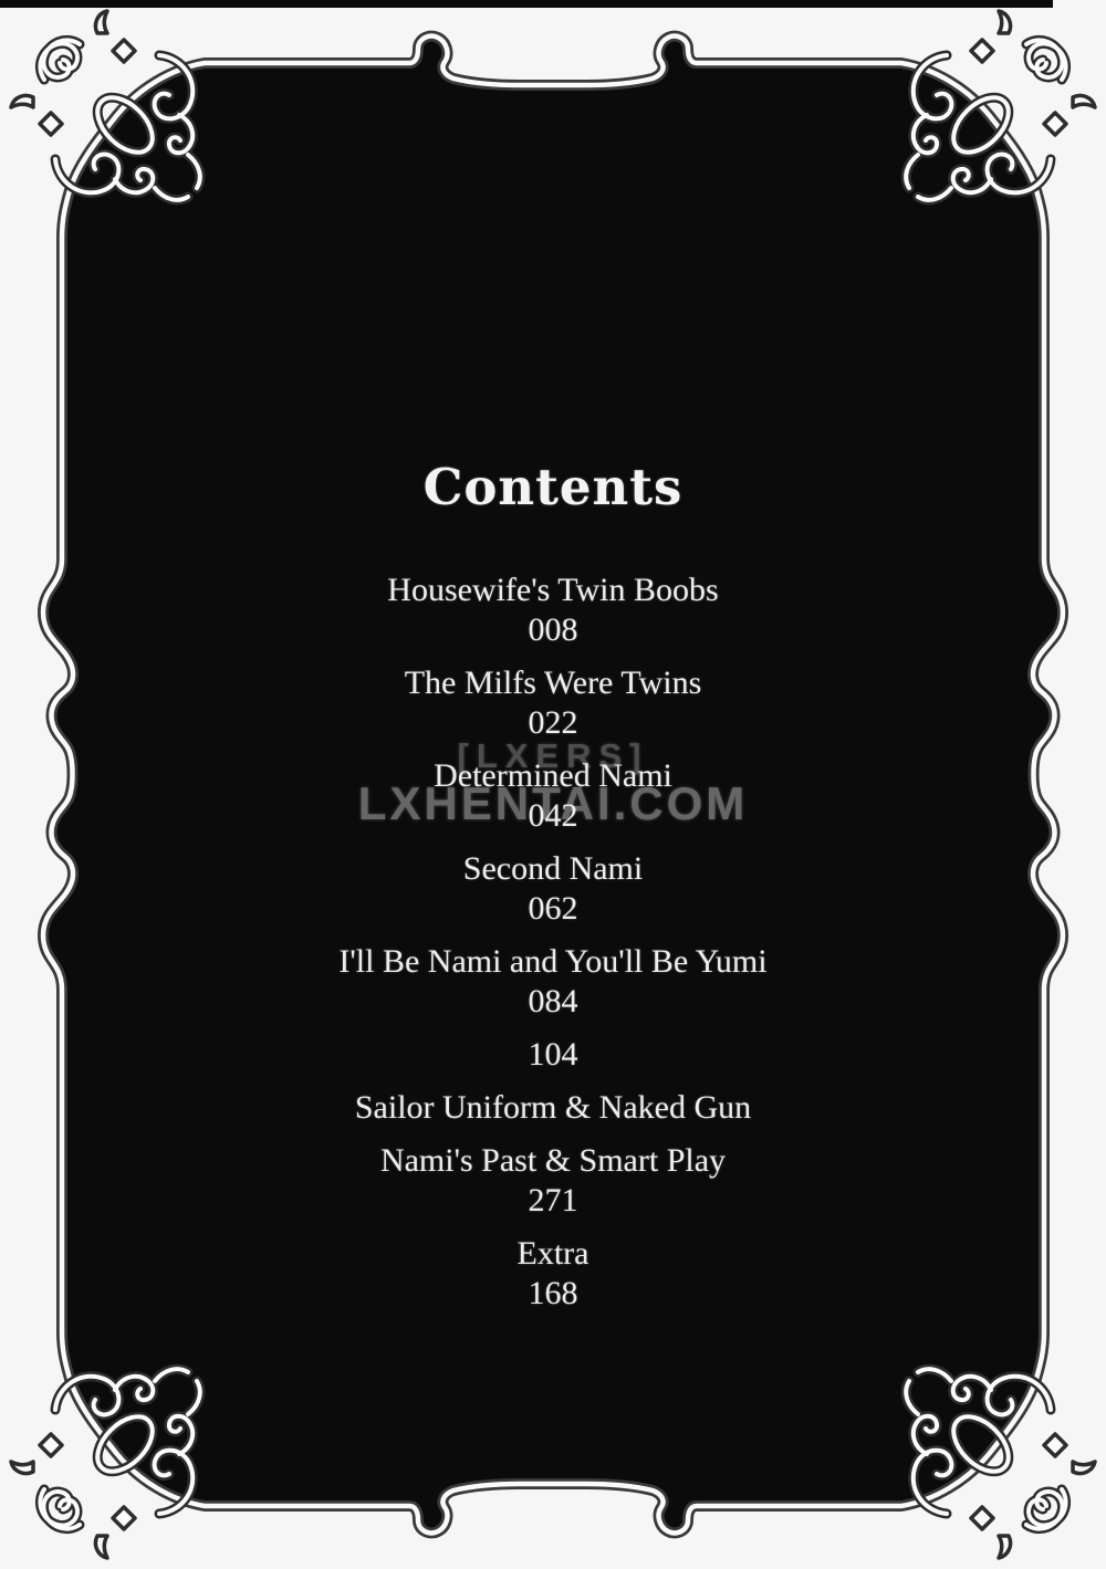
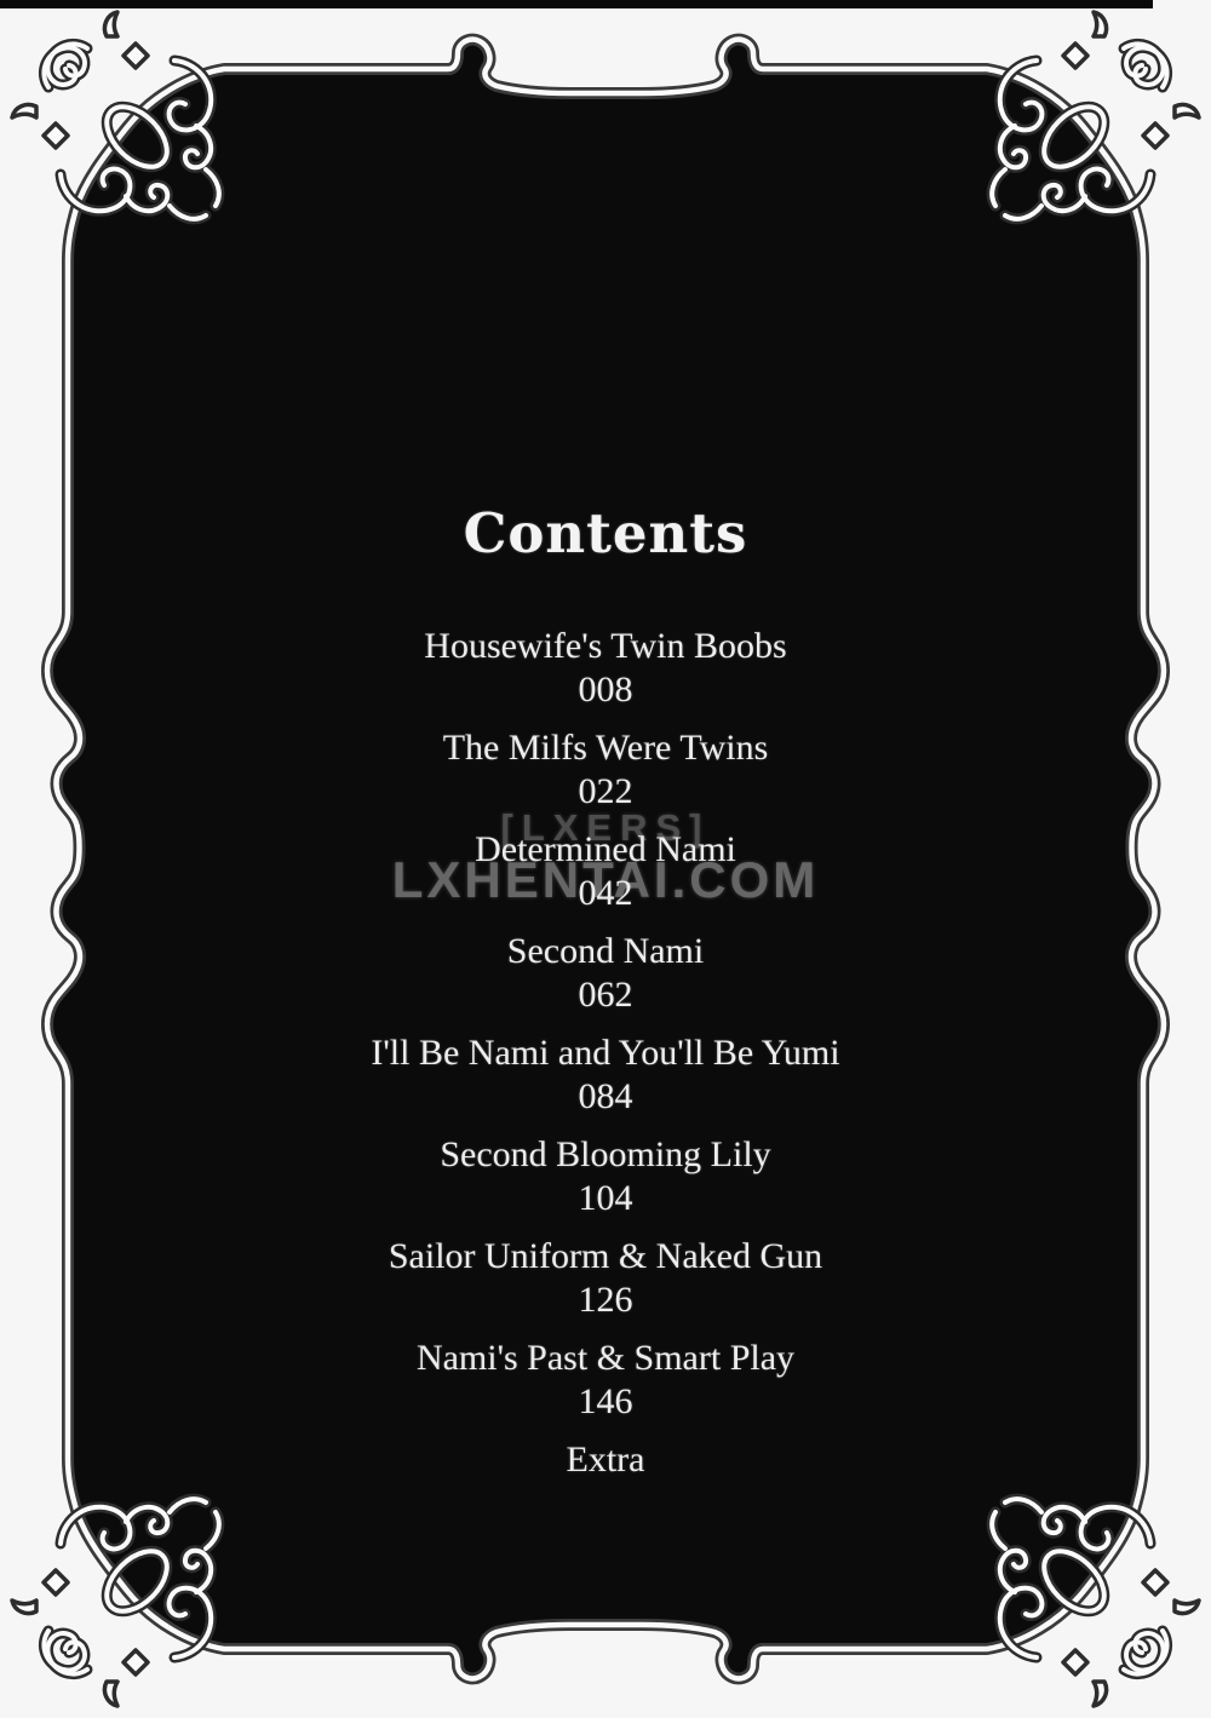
  [LXERS]
  LXHENTAI.COM
  Contents
  Housewife's Twin Boobs
  008
  The Milfs Were Twins
  022
  Determined Nami
  042
  Second Nami
  062
  I'll Be Nami and You'll Be Yumi
  084
+ Second Blooming Lily
  104
  Sailor Uniform & Naked Gun
+ 126
  Nami's Past & Smart Play
- 271
+ 146
  Extra
- 168
